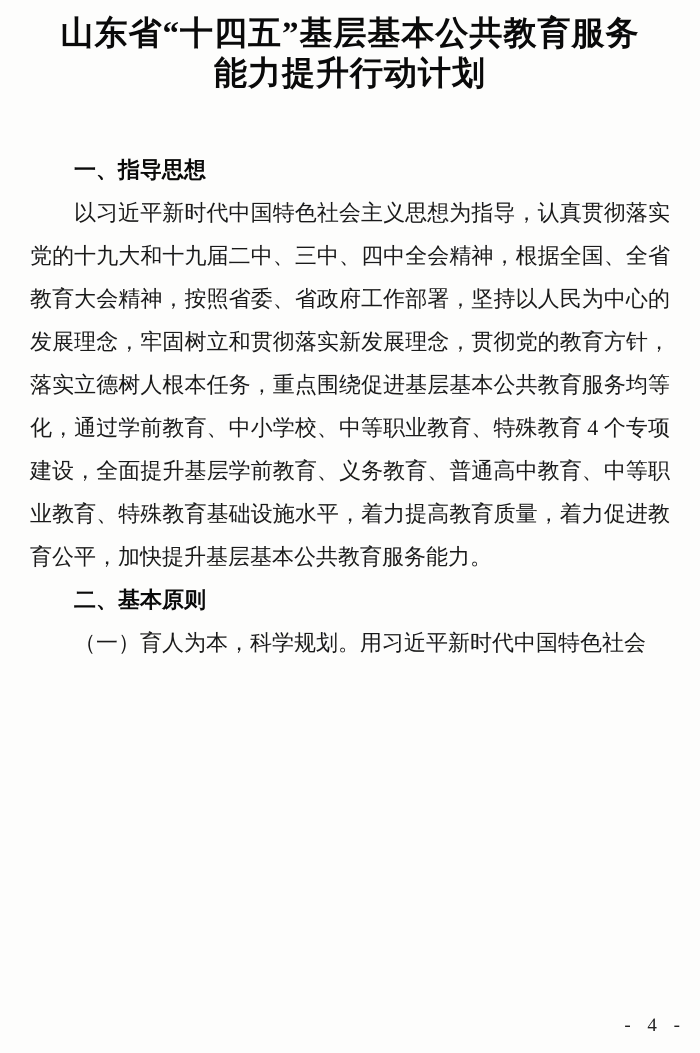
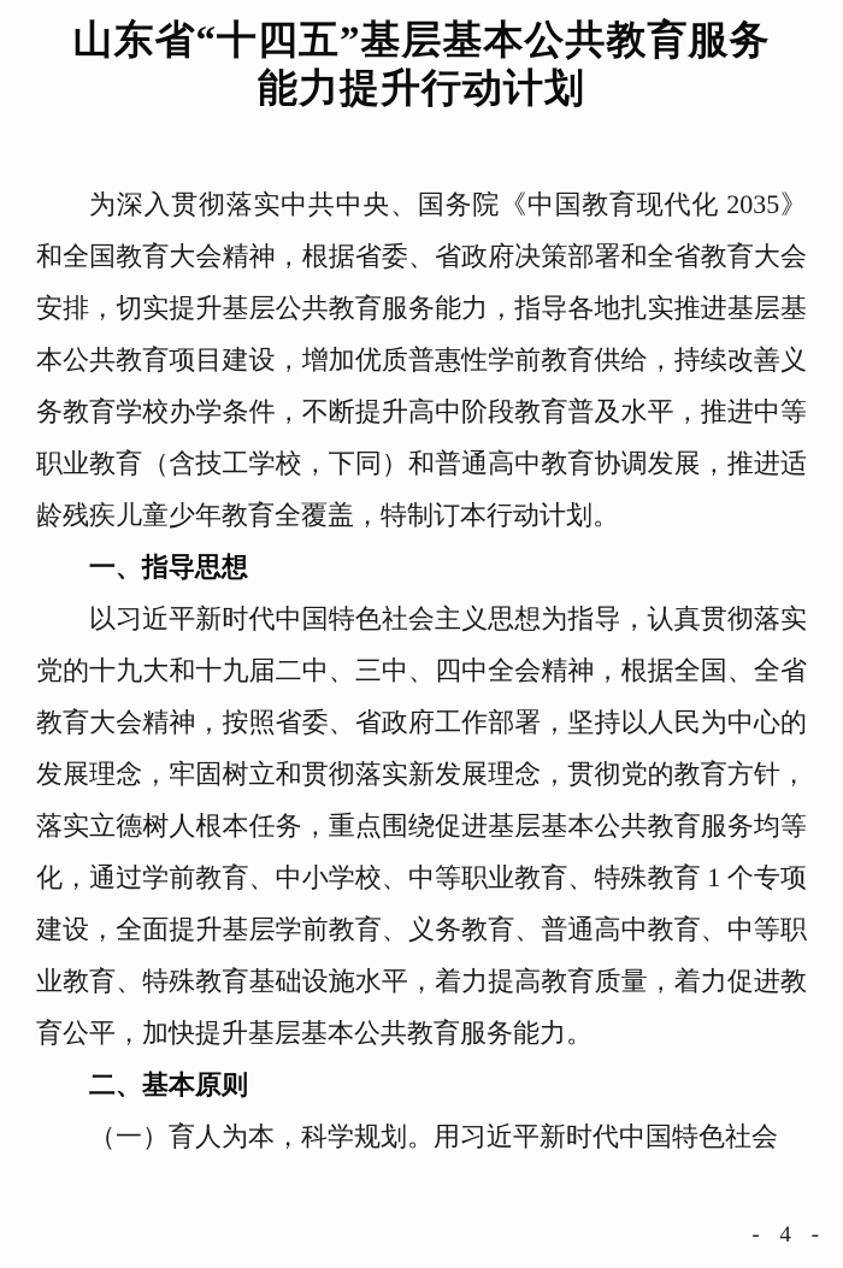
  山东省“十四五”基层基本公共教育服务
  能力提升行动计划
+ 为深入贯彻落实中共中央、国务院《中国教育现代化 2035》和全国教育大会精神，根据省委、省政府决策部署和全省教育大会安排，切实提升基层公共教育服务能力，指导各地扎实推进基层基本公共教育项目建设，增加优质普惠性学前教育供给，持续改善义务教育学校办学条件，不断提升高中阶段教育普及水平，推进中等职业教育（含技工学校，下同）和普通高中教育协调发展，推进适龄残疾儿童少年教育全覆盖，特制订本行动计划。
  一、指导思想
- 以习近平新时代中国特色社会主义思想为指导，认真贯彻落实党的十九大和十九届二中、三中、四中全会精神，根据全国、全省教育大会精神，按照省委、省政府工作部署，坚持以人民为中心的发展理念，牢固树立和贯彻落实新发展理念，贯彻党的教育方针，落实立德树人根本任务，重点围绕促进基层基本公共教育服务均等化，通过学前教育、中小学校、中等职业教育、特殊教育 4 个专项建设，全面提升基层学前教育、义务教育、普通高中教育、中等职业教育、特殊教育基础设施水平，着力提高教育质量，着力促进教育公平，加快提升基层基本公共教育服务能力。
+ 以习近平新时代中国特色社会主义思想为指导，认真贯彻落实党的十九大和十九届二中、三中、四中全会精神，根据全国、全省教育大会精神，按照省委、省政府工作部署，坚持以人民为中心的发展理念，牢固树立和贯彻落实新发展理念，贯彻党的教育方针，落实立德树人根本任务，重点围绕促进基层基本公共教育服务均等化，通过学前教育、中小学校、中等职业教育、特殊教育 1 个专项建设，全面提升基层学前教育、义务教育、普通高中教育、中等职业教育、特殊教育基础设施水平，着力提高教育质量，着力促进教育公平，加快提升基层基本公共教育服务能力。
  二、基本原则
  （一）育人为本，科学规划。用习近平新时代中国特色社会
  - 4 -
